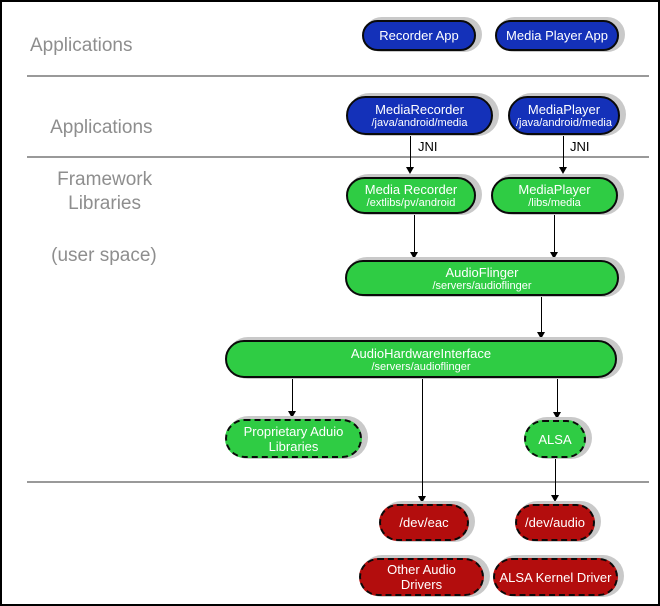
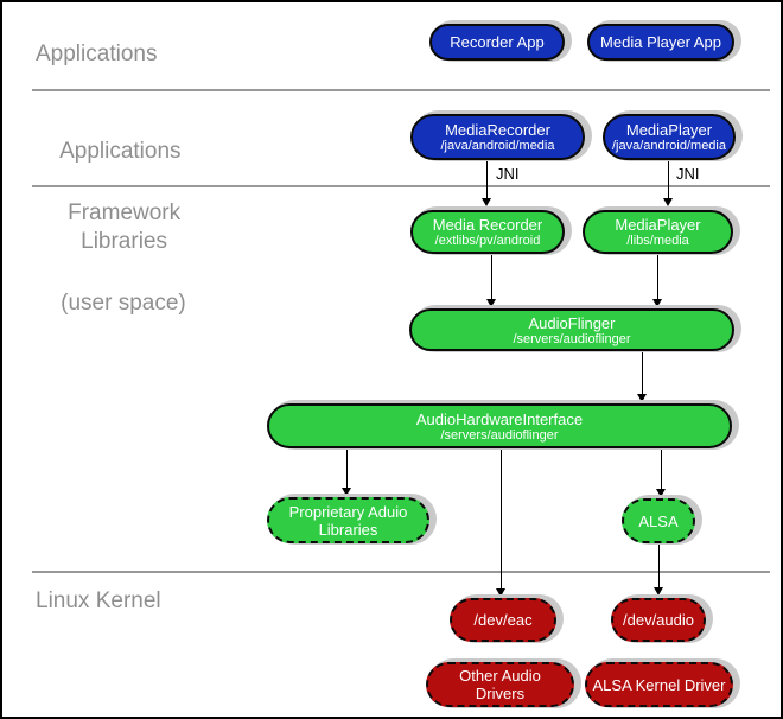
  Applications
  Applications
  Framework
  Libraries
  (user space)
+ Linux Kernel
  Recorder App
  Media Player App
  MediaRecorder
  /java/android/media
  MediaPlayer
  /java/android/media
  JNI
  JNI
  Media Recorder
  /extlibs/pv/android
  MediaPlayer
  /libs/media
  AudioFlinger
  /servers/audioflinger
  AudioHardwareInterface
  /servers/audioflinger
  Proprietary Aduio Libraries
  ALSA
  /dev/eac
  /dev/audio
  Other Audio Drivers
  ALSA Kernel Driver
